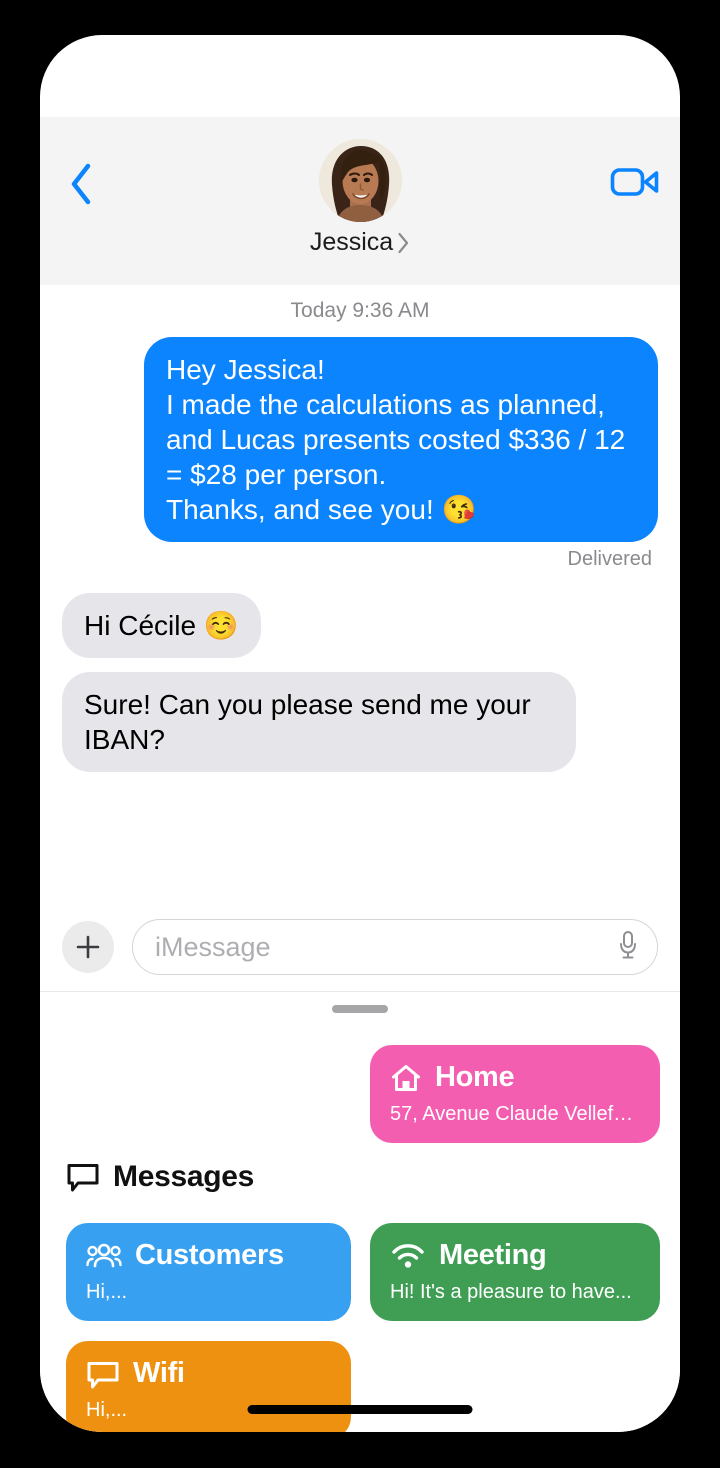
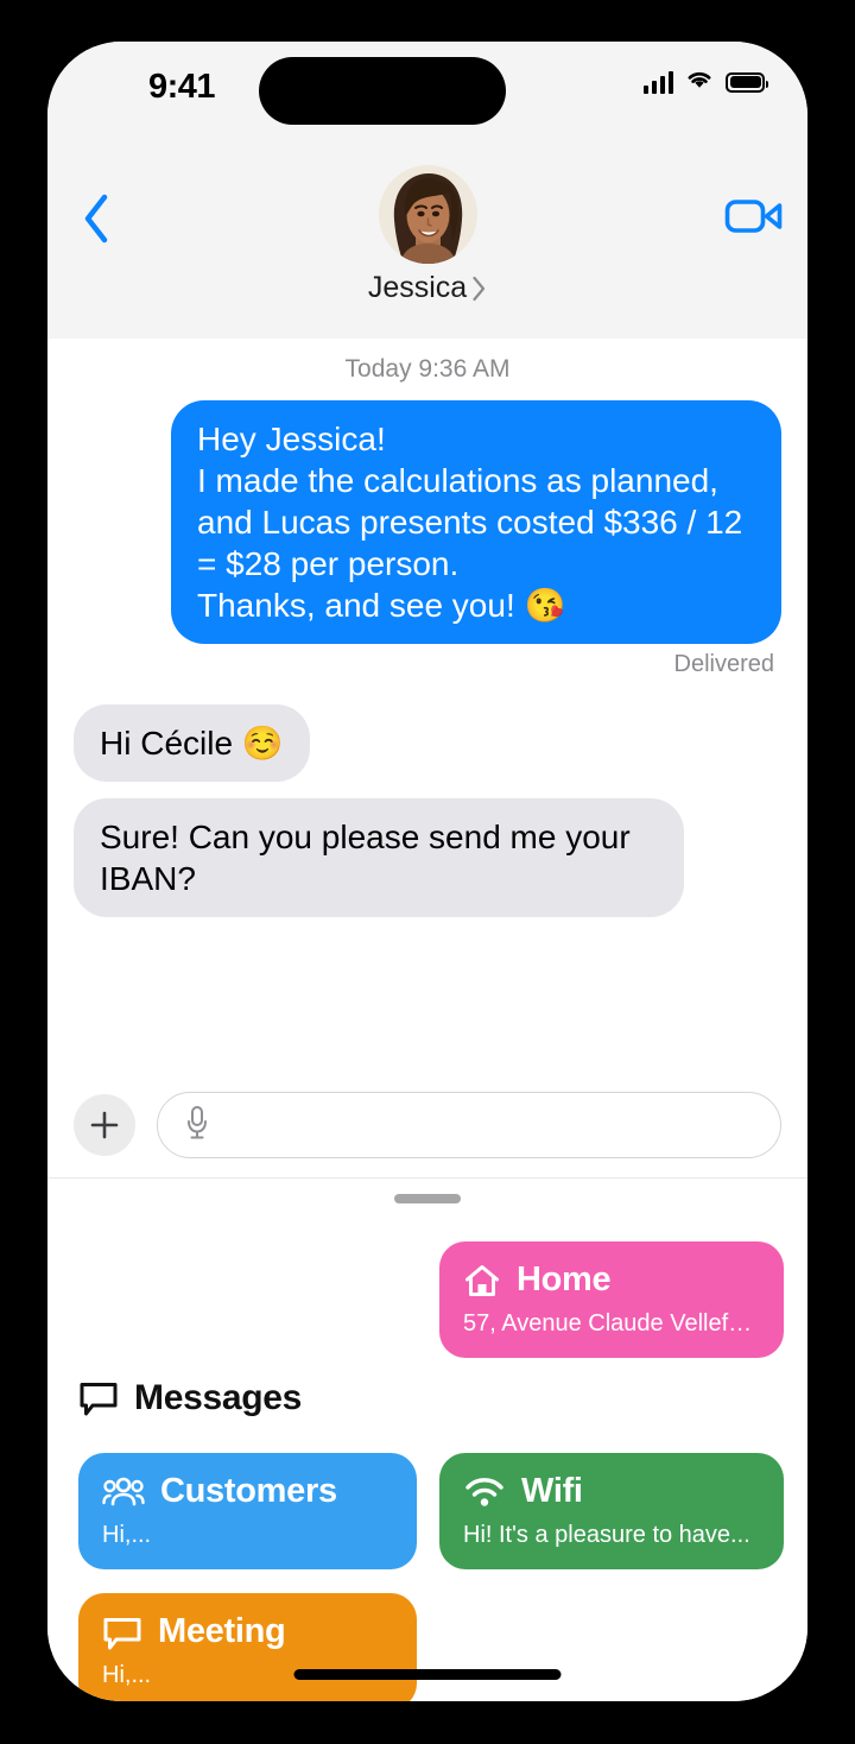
+ 9:41
  Jessica
  Today 9:36 AM
  Hey Jessica!
  I made the calculations as planned, and Lucas presents costed $336 / 12 = $28 per person.
  Thanks, and see you! 😘
  Delivered
  Hi Cécile ☺️
  Sure! Can you please send me your IBAN?
- iMessage
  Home
  57, Avenue Claude Vellefa...
  Messages
  Customers
  Hi,...
- Meeting
+ Wifi
  Hi! It's a pleasure to have...
- Wifi
+ Meeting
  Hi,...
